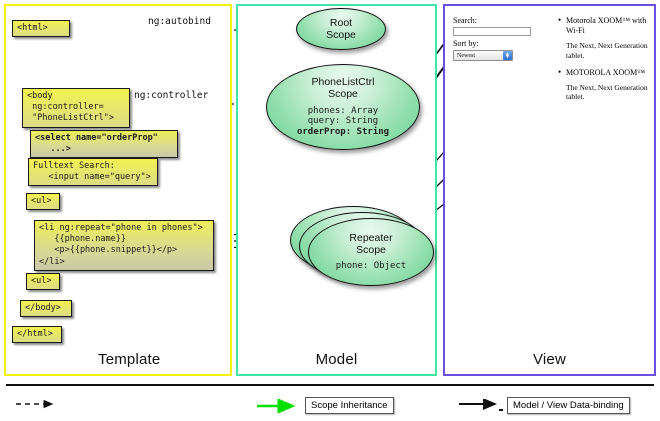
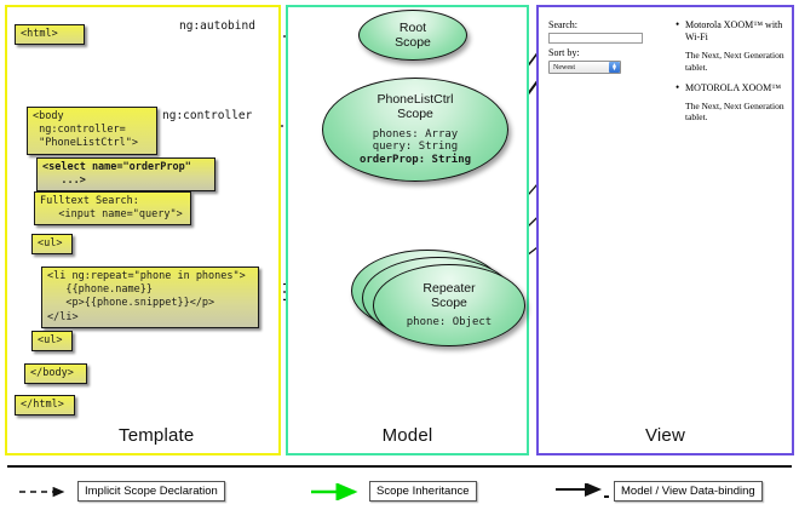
  Template
  <html>
  <body
  ng:controller=
  "PhoneListCtrl">
  <select name="orderProp"
  ...>
  Fulltext Search:
  <input name="query">
  <ul>
  <li ng:repeat="phone in phones">
  {{phone.name}}
  <p>{{phone.snippet}}</p>
  </li>
  <ul>
  </body>
  </html>
  ng:autobind
  ng:controller
  Model
  Root
  Scope
  PhoneListCtrl
  Scope
  phones: Array
  query: String
  orderProp: String
  Repeater
  Scope
  phone: Object
  View
  Search:
  Sort by:
  Motorola XOOM™ with Wi-Fi
  The Next, Next Generation tablet.
  MOTOROLA XOOM™
  The Next, Next Generation tablet.
+ Implicit Scope Declaration
  Scope Inheritance
  Model / View Data-binding
